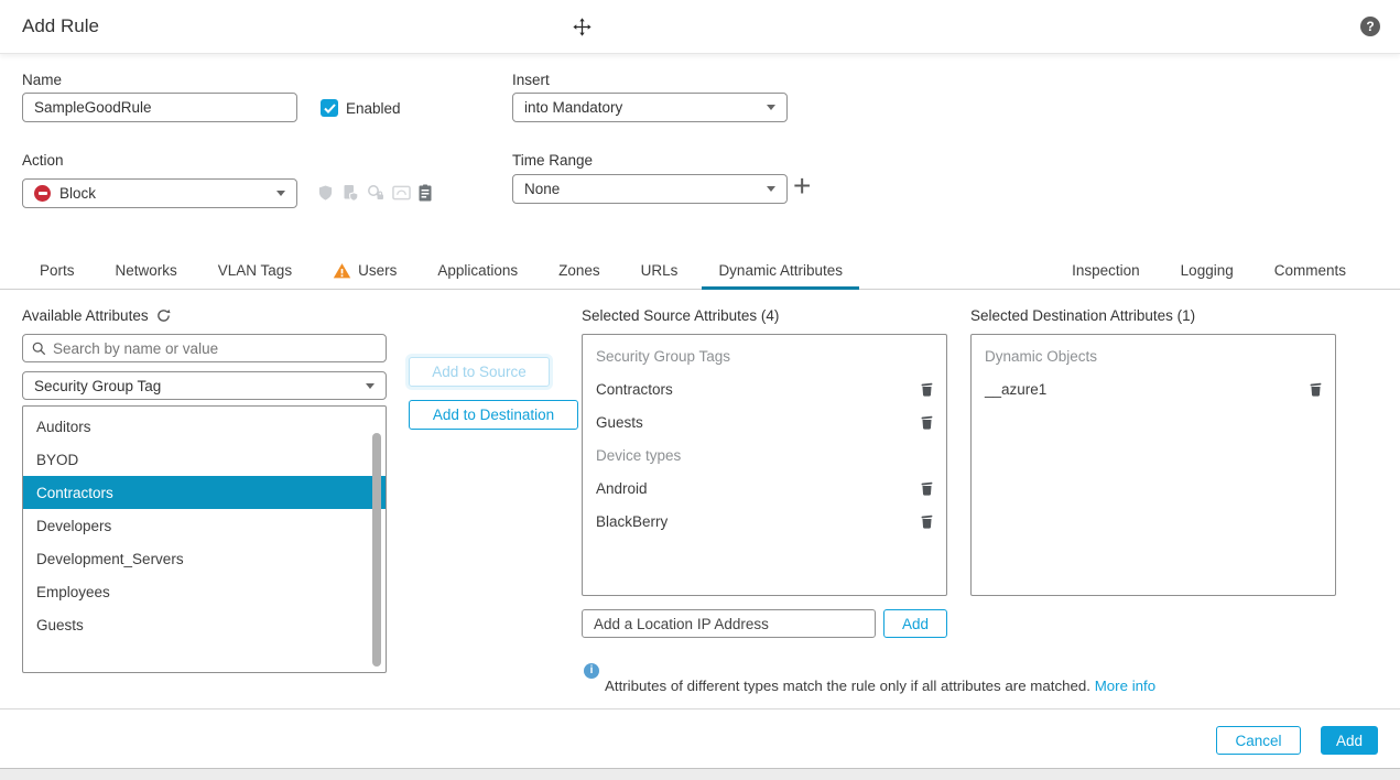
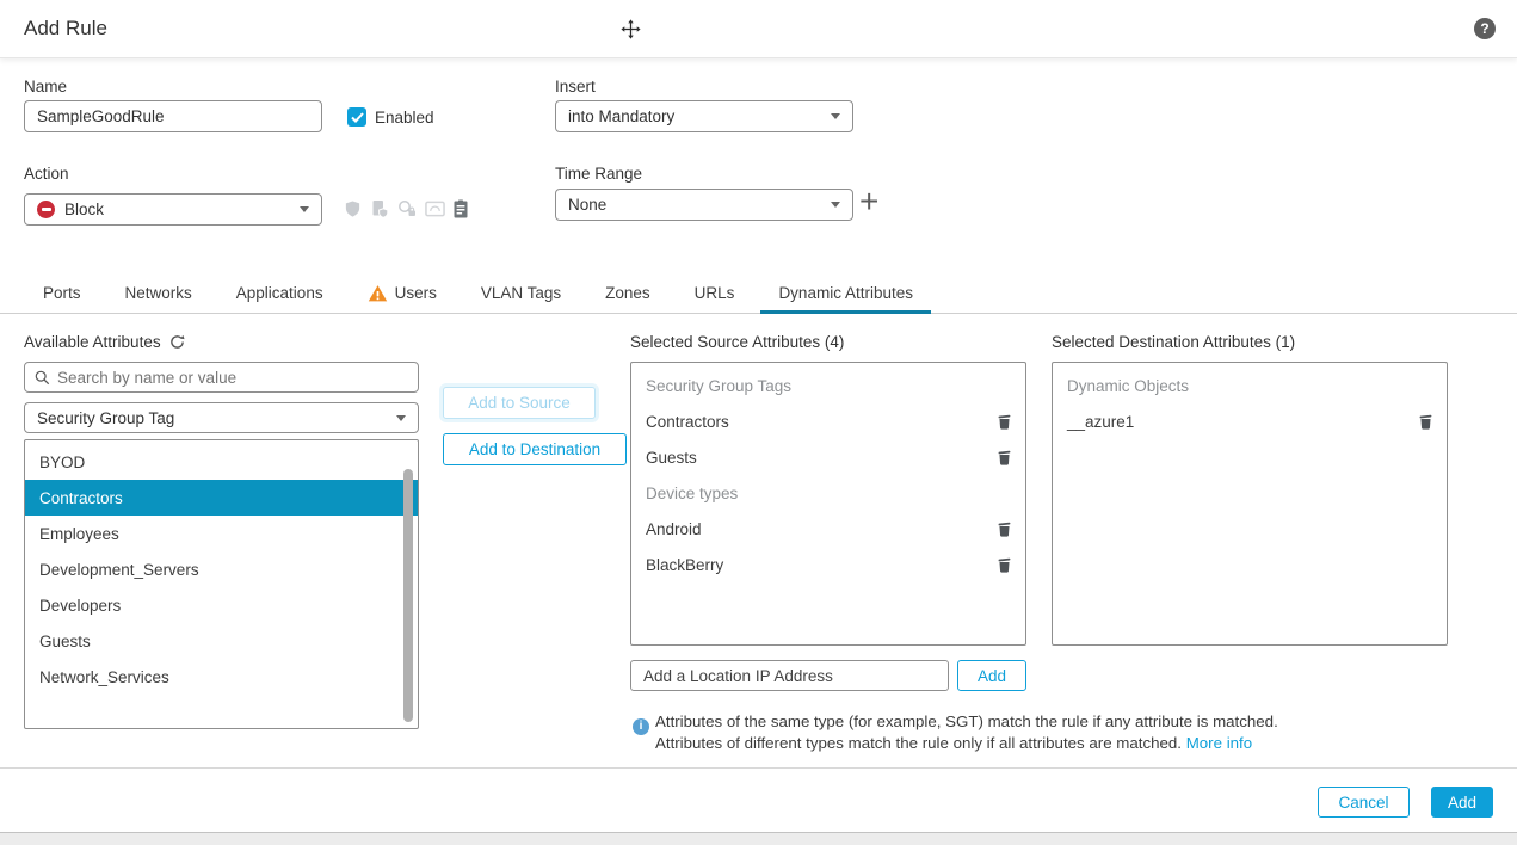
  Add Rule
  ?
  Name
  SampleGoodRule
  Enabled
  Insert
  into Mandatory
  Action
  Block
  Time Range
  None
  +
  Ports
  Networks
- VLAN Tags
+ Applications
  Users
- Applications
+ VLAN Tags
  Zones
  URLs
  Dynamic Attributes
- Inspection
- Logging
- Comments
  Available Attributes
  Search by name or value
  Security Group Tag
- Auditors
  BYOD
  Contractors
- Developers
+ Employees
  Development_Servers
- Employees
+ Developers
  Guests
+ Network_Services
  Add to Source
  Add to Destination
  Selected Source Attributes (4)
  Security Group Tags
  Contractors
  Guests
  Device types
  Android
  BlackBerry
  Add a Location IP Address
  Add
  Selected Destination Attributes (1)
  Dynamic Objects
  __azure1
  i
+ Attributes of the same type (for example, SGT) match the rule if any attribute is matched.
  Attributes of different types match the rule only if all attributes are matched. More info
  Cancel
  Add
